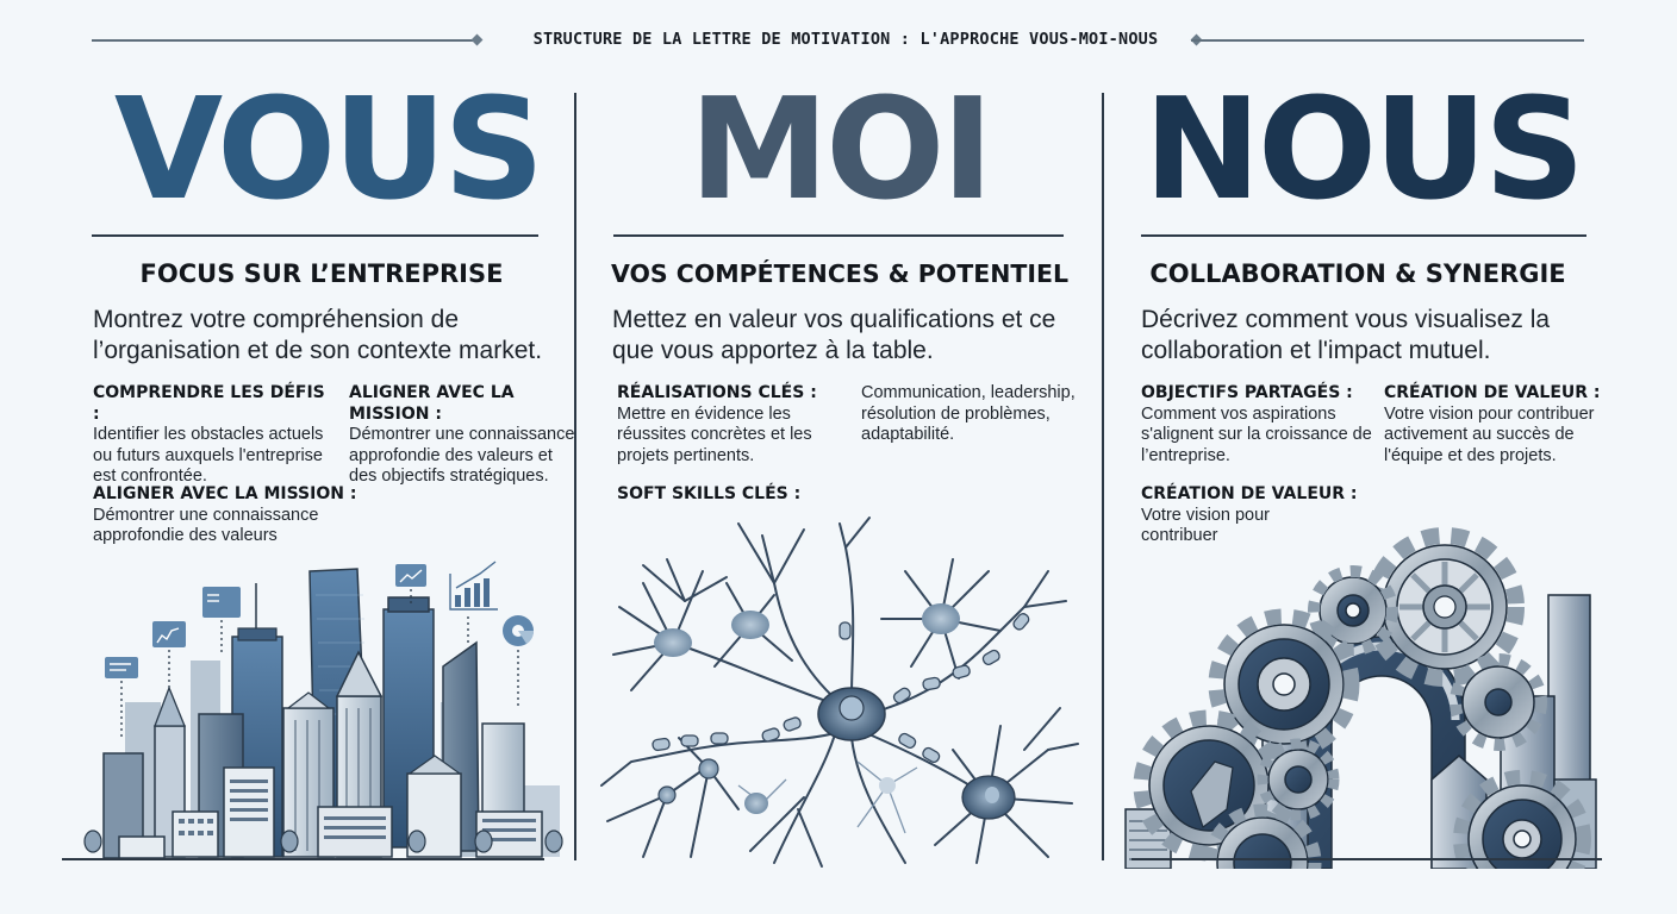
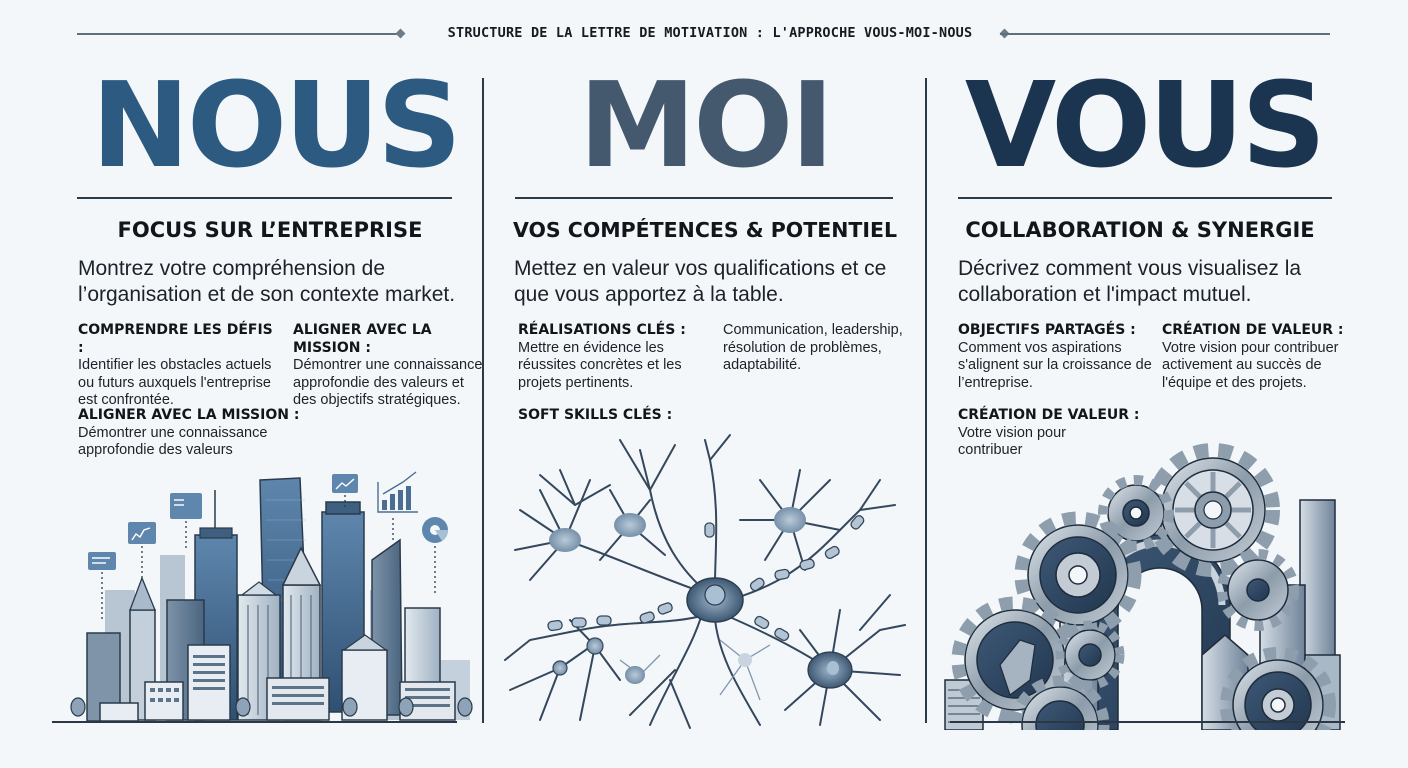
  STRUCTURE DE LA LETTRE DE MOTIVATION : L'APPROCHE VOUS-MOI-NOUS
- VOUS
+ NOUS
  FOCUS SUR L’ENTREPRISE
  Montrez votre compréhension de l’organisation et de son contexte market.
  COMPRENDRE LES DÉFIS :
  Identifier les obstacles actuels ou futurs auxquels l'entreprise est confrontée.
  ALIGNER AVEC LA MISSION :
  Démontrer une connaissance approfondie des valeurs et des objectifs stratégiques.
  ALIGNER AVEC LA MISSION :
  Démontrer une connaissance approfondie des valeurs
  MOI
  VOS COMPÉTENCES & POTENTIEL
  Mettez en valeur vos qualifications et ce que vous apportez à la table.
  RÉALISATIONS CLÉS :
  Mettre en évidence les réussites concrètes et les projets pertinents.
  Communication, leadership, résolution de problèmes, adaptabilité.
  SOFT SKILLS CLÉS :
- NOUS
+ VOUS
  COLLABORATION & SYNERGIE
  Décrivez comment vous visualisez la collaboration et l'impact mutuel.
  OBJECTIFS PARTAGÉS :
  Comment vos aspirations s'alignent sur la croissance de l’entreprise.
  CRÉATION DE VALEUR :
  Votre vision pour contribuer activement au succès de l'équipe et des projets.
  CRÉATION DE VALEUR :
  Votre vision pour contribuer
